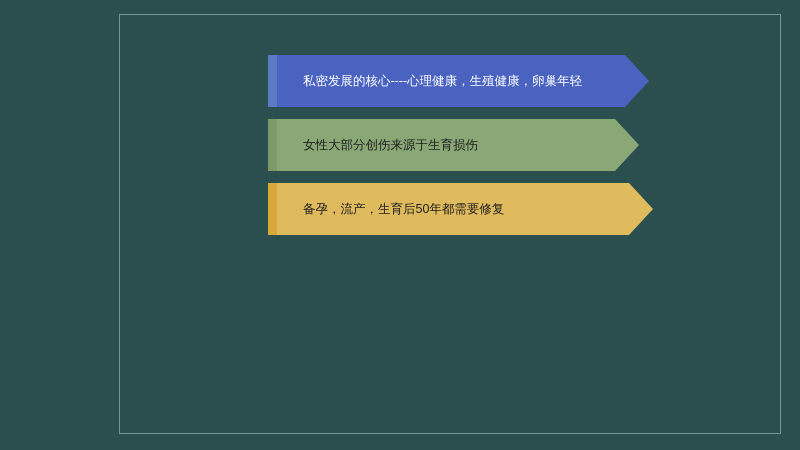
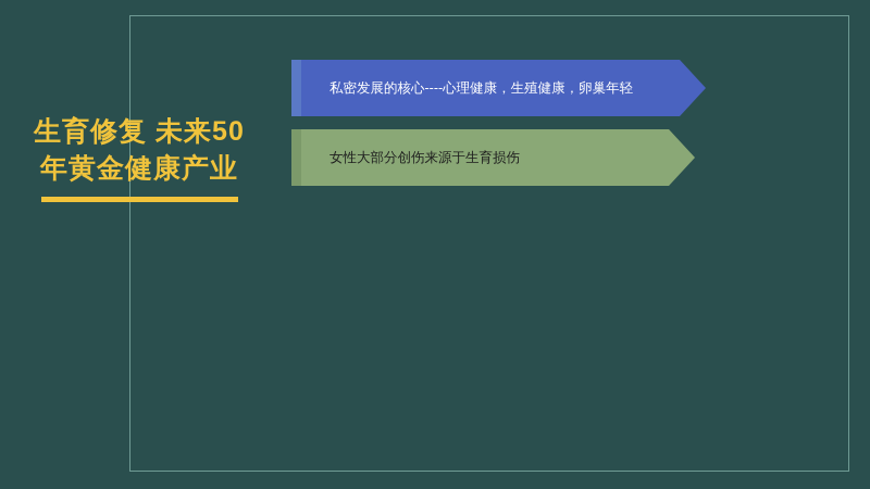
+ 生育修复 未来50年黄金健康产业
  私密发展的核心----心理健康，生殖健康，卵巢年轻
  女性大部分创伤来源于生育损伤
- 备孕，流产，生育后50年都需要修复
